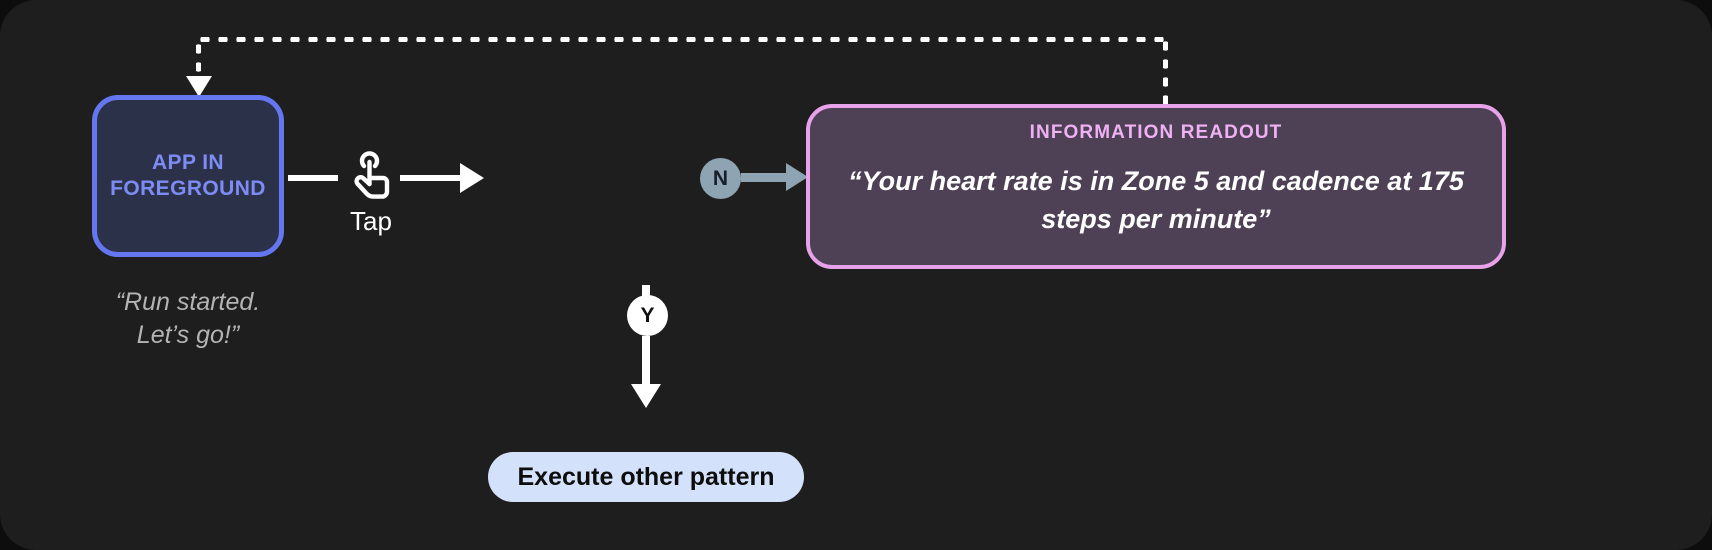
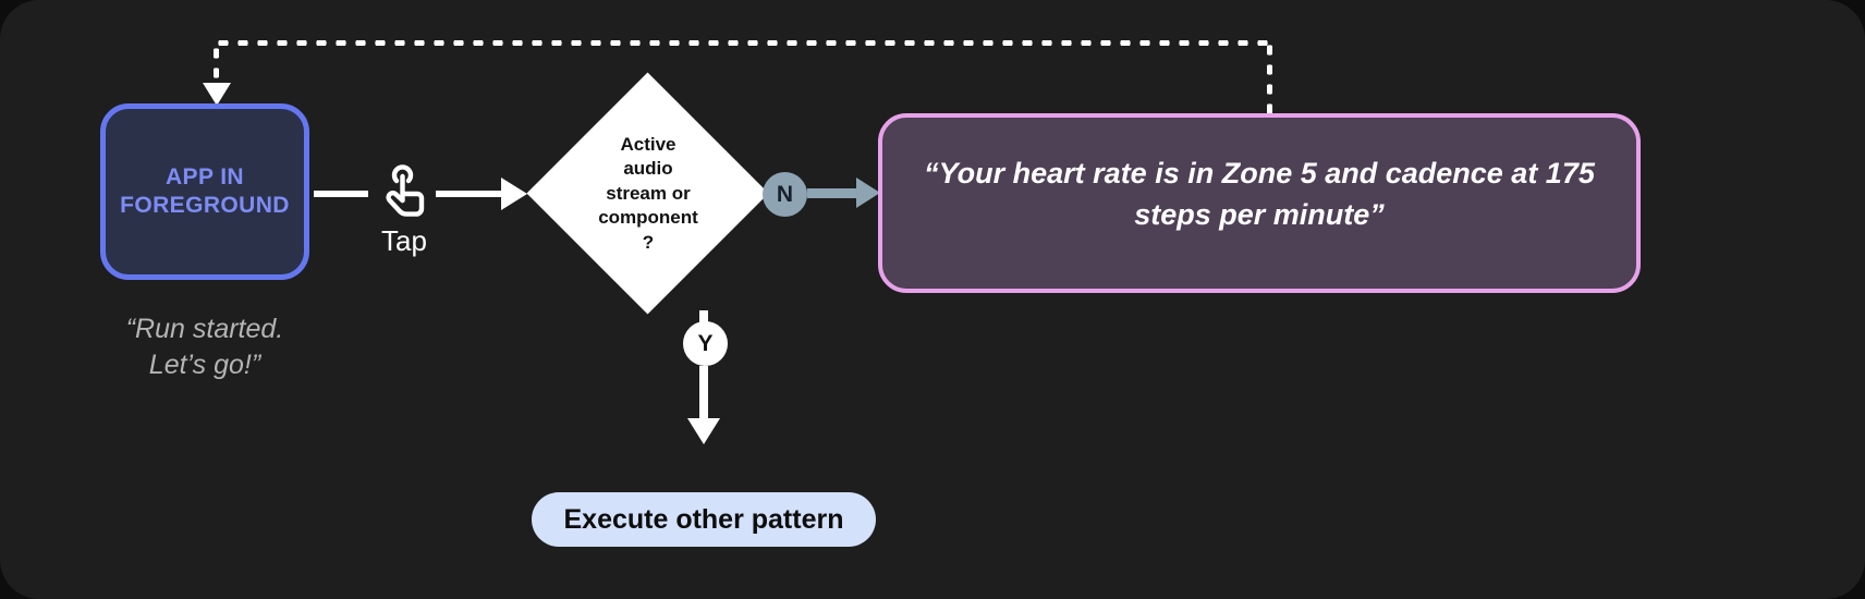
  APP IN FOREGROUND
  “Run started.
  Let’s go!”
  Tap
+ Active
+ audio
+ stream or
+ component
+ ?
  N
- INFORMATION READOUT
  “Your heart rate is in Zone 5 and cadence at 175 steps per minute”
  Y
  Execute other pattern
